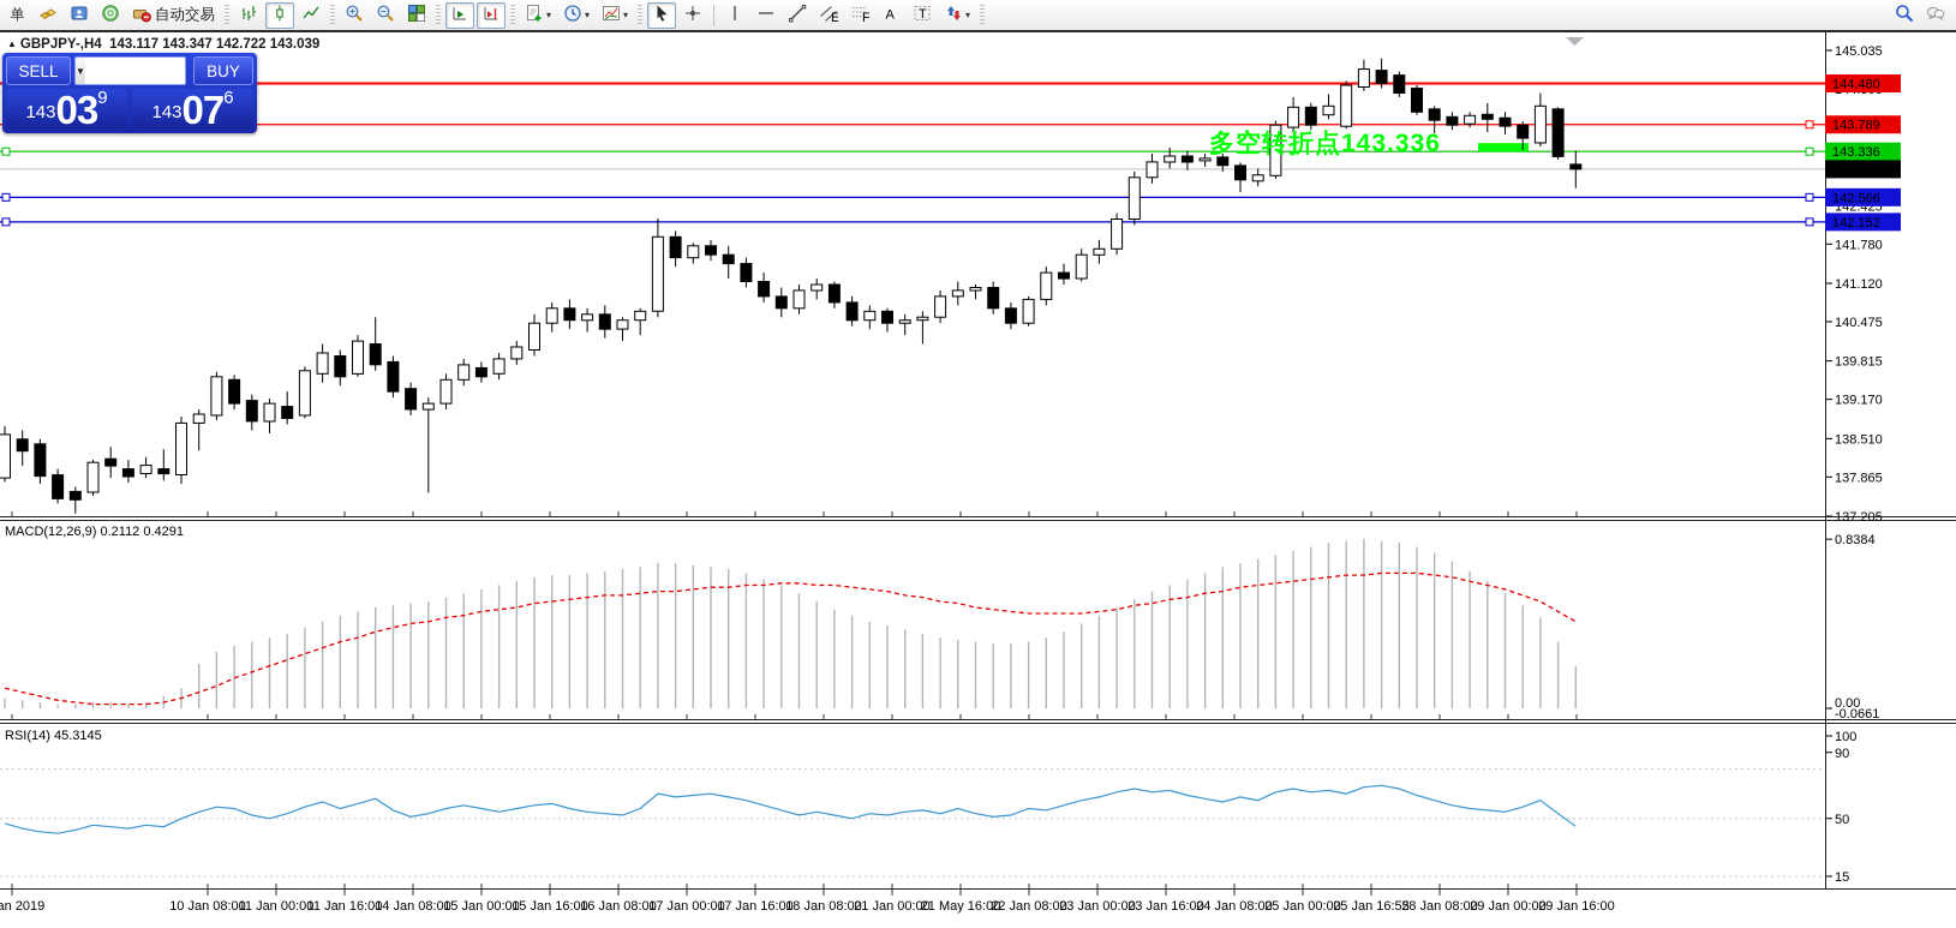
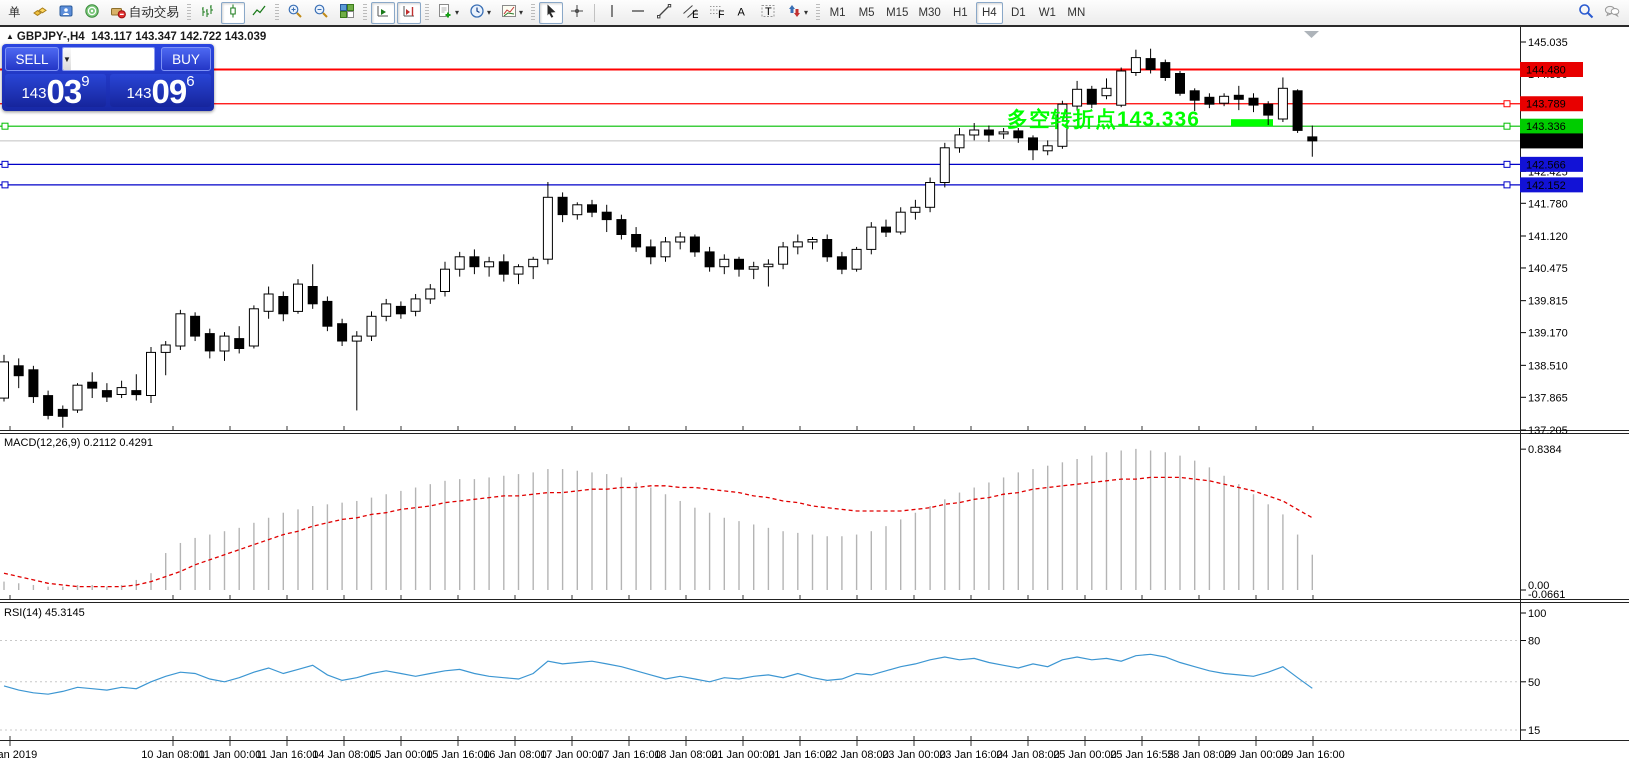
  单
  自动交易
  ▾
  ▾
  ▾
  E
  F
  A
  T
  ▾
+ M1
+ M5
+ M15
+ M30
+ H1
+ H4
+ D1
+ W1
+ MN
  145.035
  142.425
  141.780
  141.120
  140.475
  139.815
  139.170
  138.510
  137.865
  137.205
  144.480
  143.789
  143.336
  142.566
  142.152
  MACD(12,26,9) 0.2112 0.4291
  0.8384
  0.00
  -0.0661
  RSI(14) 45.3145
  100
- 90
+ 80
  50
  15
  an 2019
  10 Jan 08:00
  11 Jan 00:00
  11 Jan 16:00
  14 Jan 08:00
  15 Jan 00:00
  15 Jan 16:00
  16 Jan 08:00
  17 Jan 00:00
  17 Jan 16:00
  18 Jan 08:00
  21 Jan 00:00
- 21 May 16:00
+ 21 Jan 16:00
  22 Jan 08:00
  23 Jan 00:00
  23 Jan 16:00
  24 Jan 08:00
  25 Jan 00:00
  25 Jan 16:55
  28 Jan 08:00
  29 Jan 00:00
  29 Jan 16:00
  ▲ GBPJPY-,H4 143.117 143.347 142.722 143.039
  SELL
  ▼
  BUY
  143
  03
  9
  143
- 07
+ 09
  6
  多空转折点143.336
